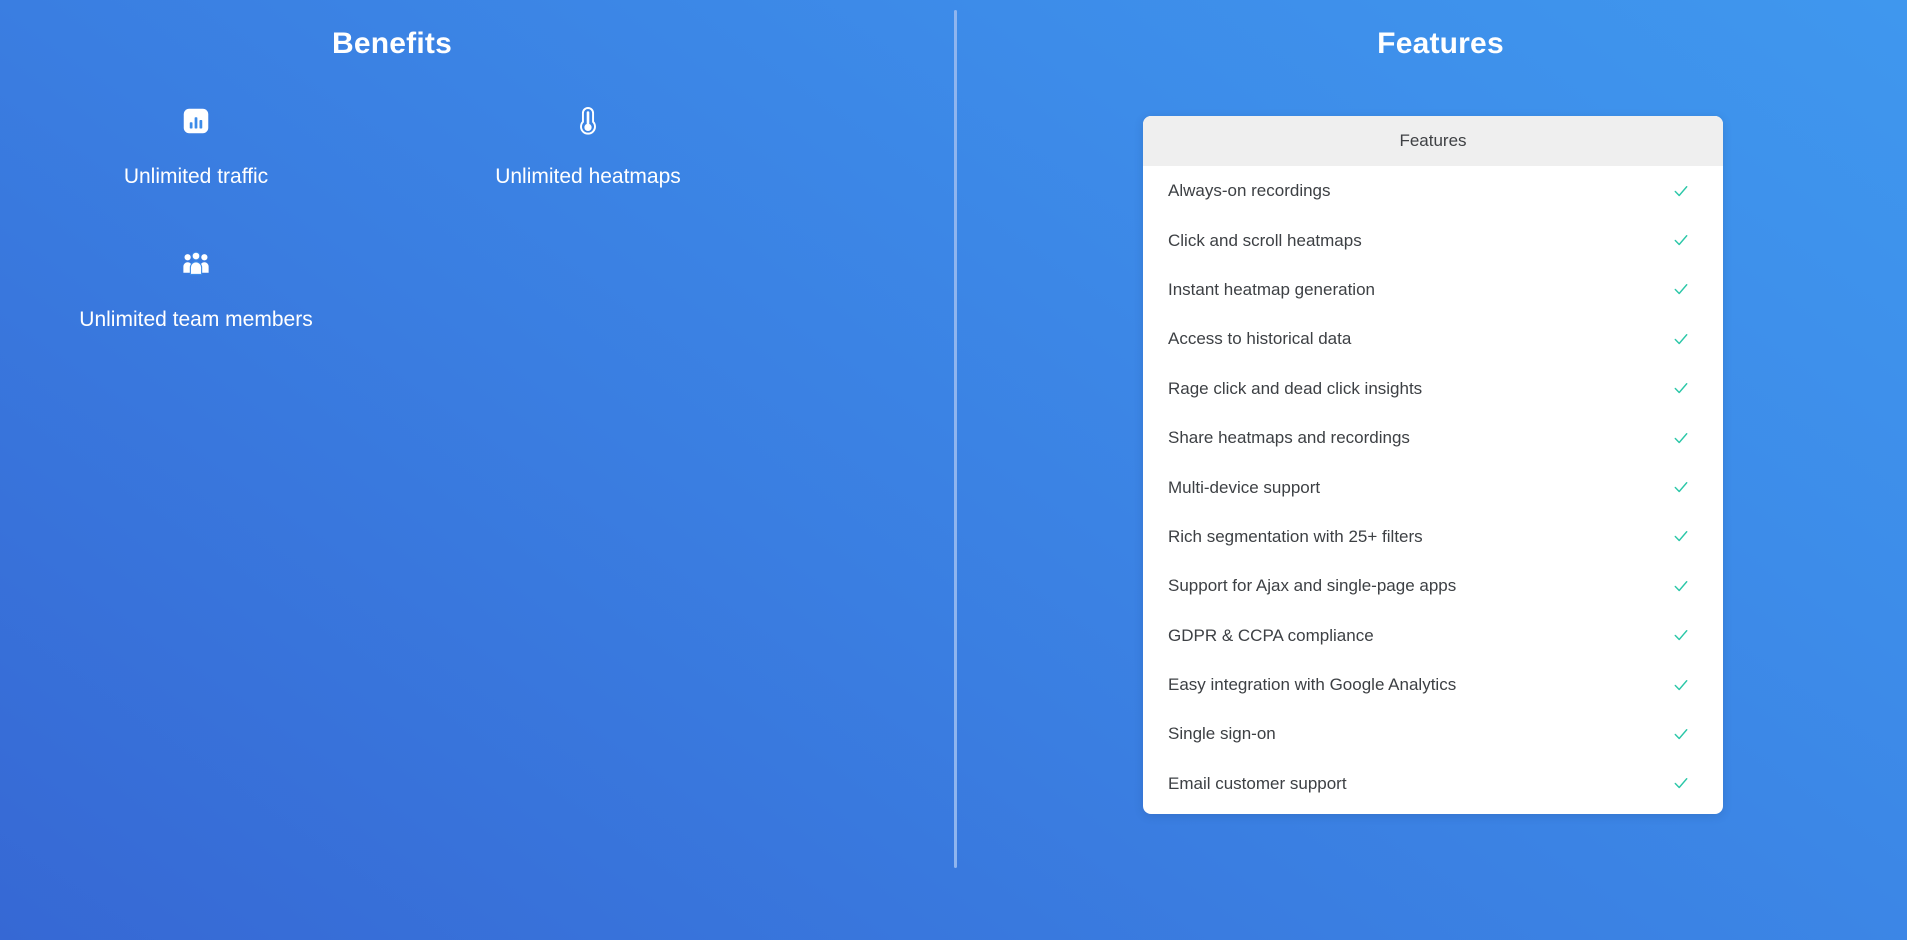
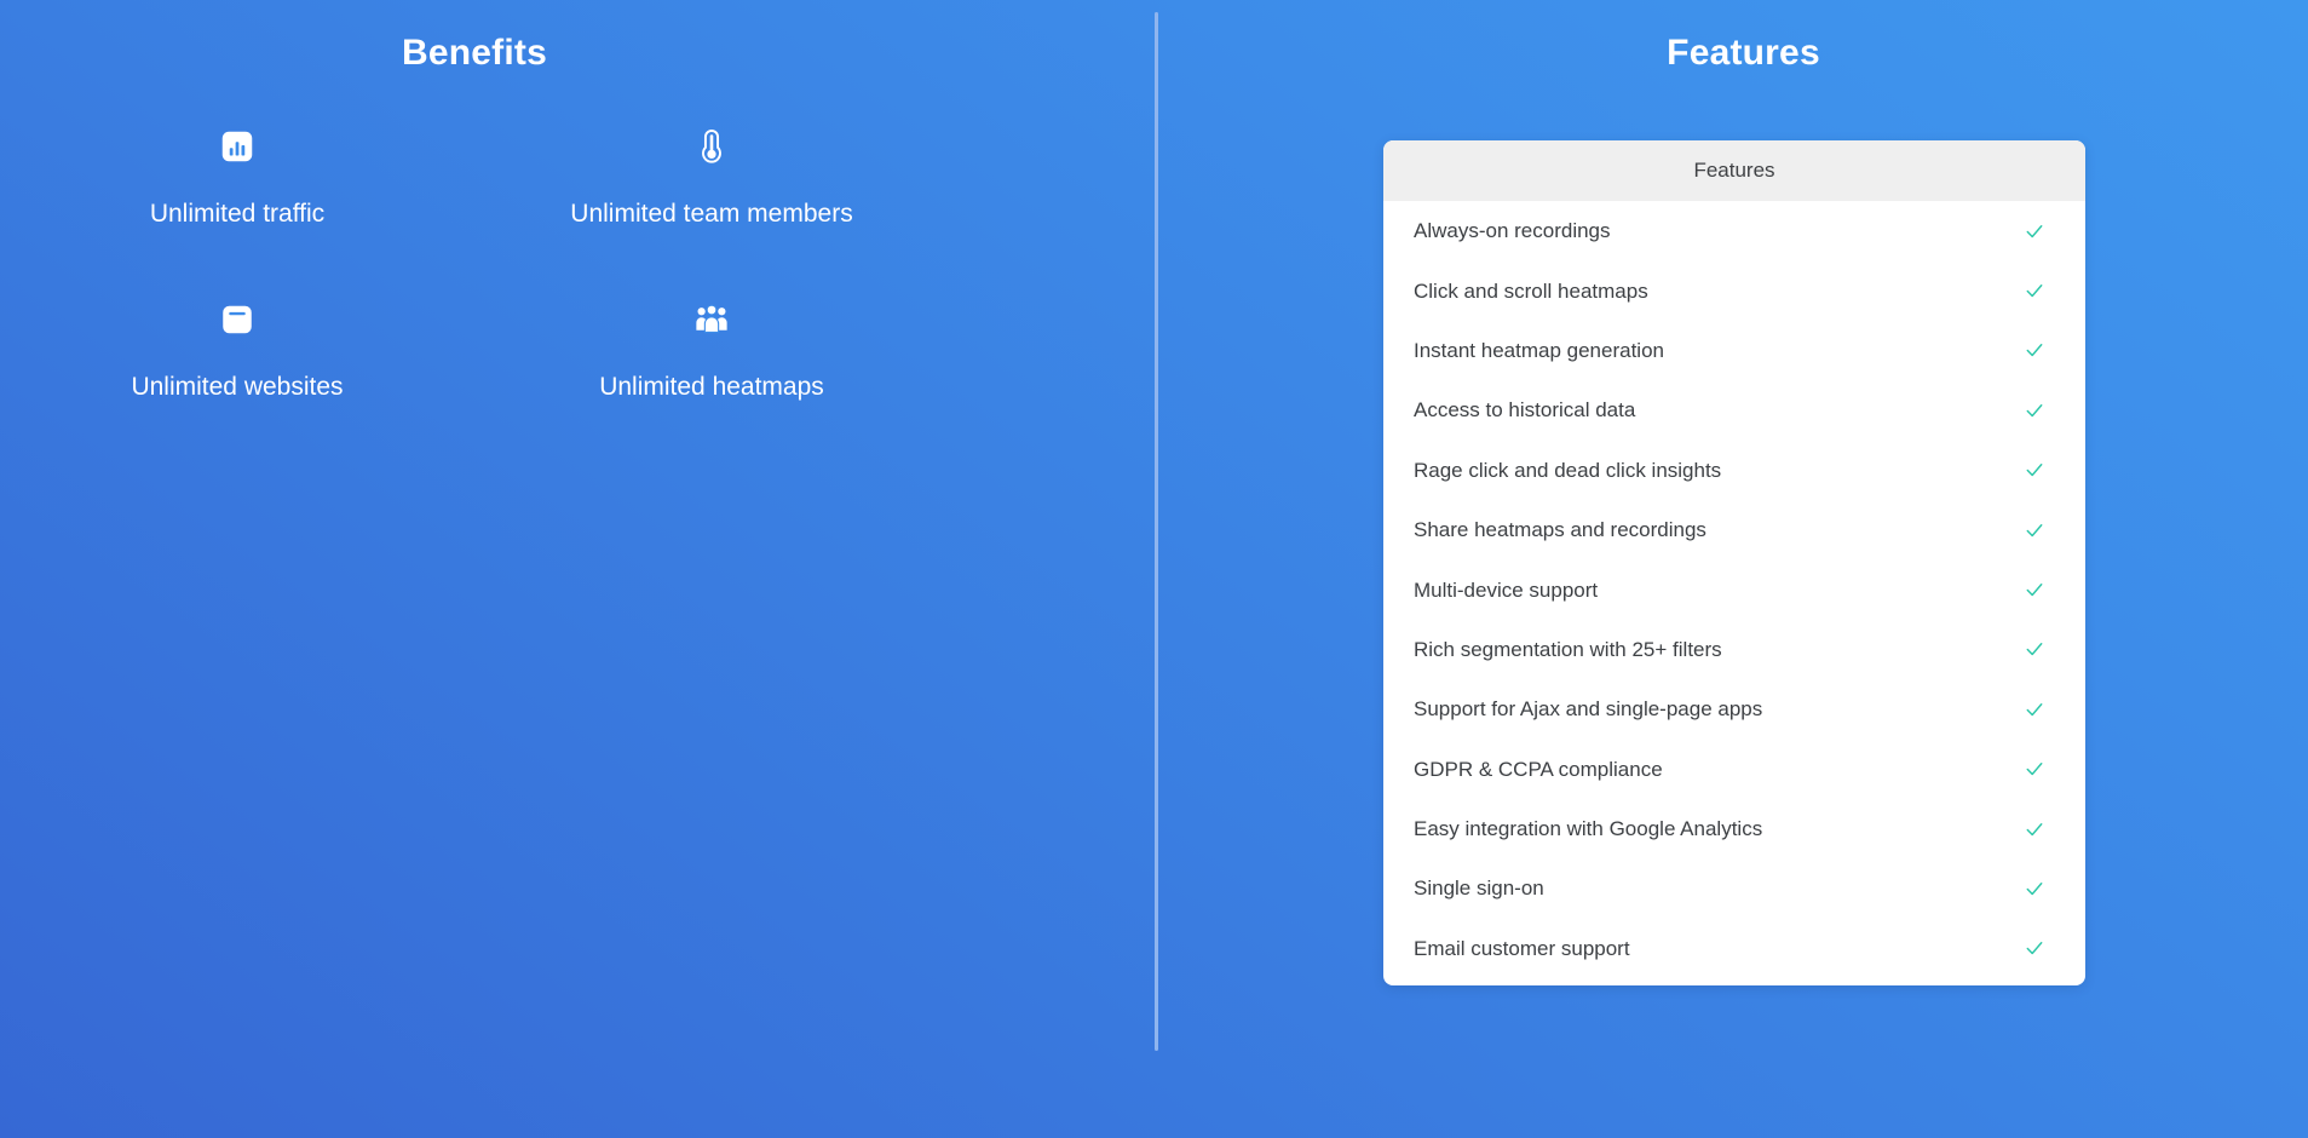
  Benefits
  Unlimited traffic
- Unlimited heatmaps
+ Unlimited team members
+ Unlimited websites
- Unlimited team members
+ Unlimited heatmaps
  Features
  Features
  Always-on recordings
  Click and scroll heatmaps
  Instant heatmap generation
  Access to historical data
  Rage click and dead click insights
  Share heatmaps and recordings
  Multi-device support
  Rich segmentation with 25+ filters
  Support for Ajax and single-page apps
  GDPR & CCPA compliance
  Easy integration with Google Analytics
  Single sign-on
  Email customer support
